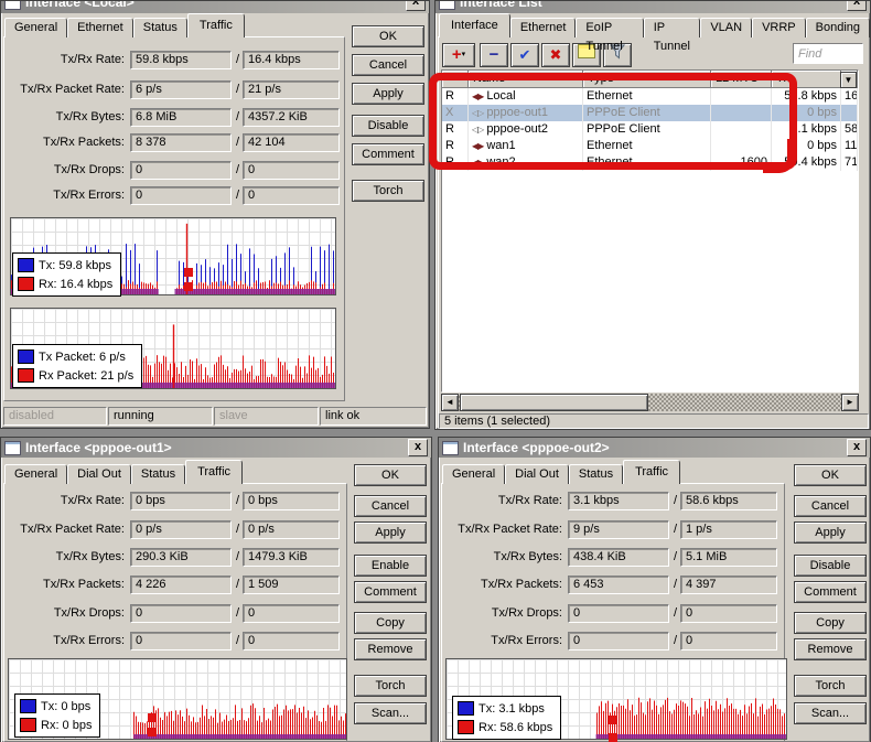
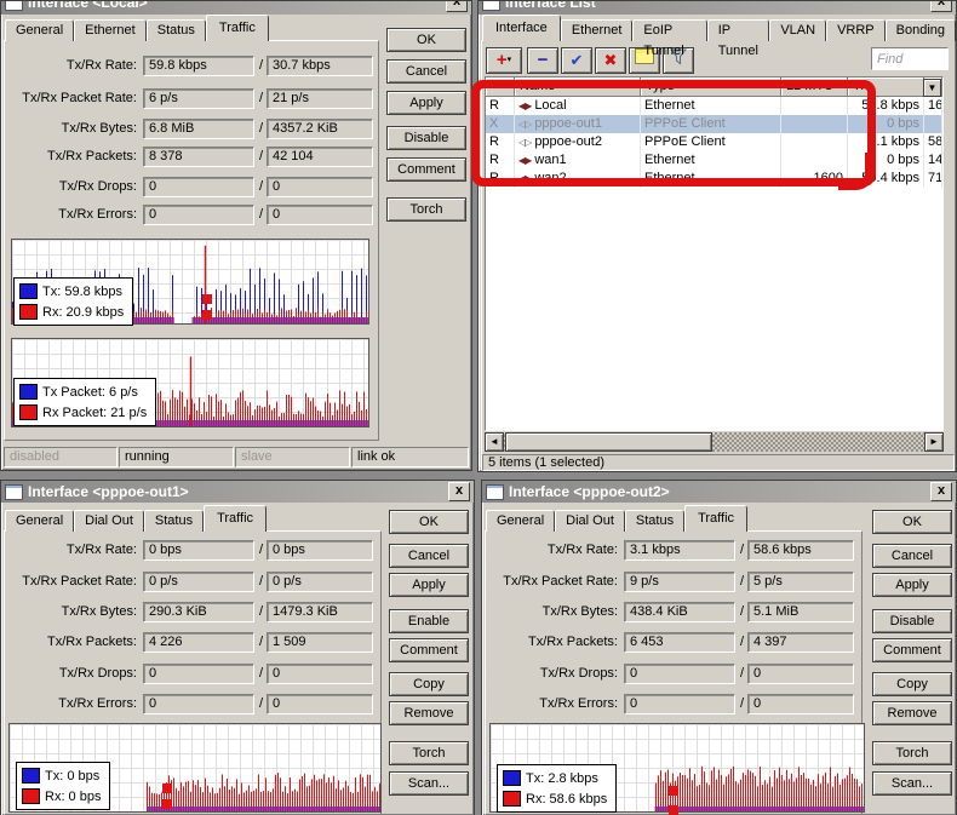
  Interface <Local>
  x
  General
  Ethernet
  Status
  Traffic
  Tx/Rx Rate:
  59.8 kbps
  /
- 16.4 kbps
+ 30.7 kbps
  Tx/Rx Packet Rate:
  6 p/s
  /
  21 p/s
  Tx/Rx Bytes:
  6.8 MiB
  /
  4357.2 KiB
  Tx/Rx Packets:
  8 378
  /
  42 104
  Tx/Rx Drops:
  0
  /
  0
  Tx/Rx Errors:
  0
  /
  0
  OK
  Cancel
  Apply
  Disable
  Comment
  Torch
  Tx: 59.8 kbps
- Rx: 16.4 kbps
+ Rx: 20.9 kbps
  Tx Packet: 6 p/s
  Rx Packet: 21 p/s
  disabled
  running
  slave
  link ok
  Interface List
  x
  Interface
  Ethernet
  EoIP Tunnel
  IP Tunnel
  VLAN
  VRRP
  Bonding
  −
  ✔
  ✖
  Find
  Name
  Type
  L2 MTU
  Tx
  ▼
  R
  ◀▶ Local
  Ethernet
  59.8 kbps
  16
  X
  ◁▷ pppoe-out1
  PPPoE Client
  0 bps
  R
  ◁▷ pppoe-out2
  PPPoE Client
  3.1 kbps
  58
  R
  ◀▶ wan1
  Ethernet
  0 bps
- 11
+ 14
  R
  ◀▶ wan2
  Ethernet
  1600
  50.4 kbps
  71
  ◄
  ►
  5 items (1 selected)
  Interface <pppoe-out1>
  x
  General
  Dial Out
  Status
  Traffic
  Tx/Rx Rate:
  0 bps
  /
  0 bps
  Tx/Rx Packet Rate:
  0 p/s
  /
  0 p/s
  Tx/Rx Bytes:
  290.3 KiB
  /
  1479.3 KiB
  Tx/Rx Packets:
  4 226
  /
  1 509
  Tx/Rx Drops:
  0
  /
  0
  Tx/Rx Errors:
  0
  /
  0
  OK
  Cancel
  Apply
  Enable
  Comment
  Copy
  Remove
  Torch
  Scan...
  Tx: 0 bps
  Rx: 0 bps
  Interface <pppoe-out2>
  x
  General
  Dial Out
  Status
  Traffic
  Tx/Rx Rate:
  3.1 kbps
  /
  58.6 kbps
  Tx/Rx Packet Rate:
  9 p/s
  /
- 1 p/s
+ 5 p/s
  Tx/Rx Bytes:
  438.4 KiB
  /
  5.1 MiB
  Tx/Rx Packets:
  6 453
  /
  4 397
  Tx/Rx Drops:
  0
  /
  0
  Tx/Rx Errors:
  0
  /
  0
  OK
  Cancel
  Apply
  Disable
  Comment
  Copy
  Remove
  Torch
  Scan...
- Tx: 3.1 kbps
+ Tx: 2.8 kbps
  Rx: 58.6 kbps
